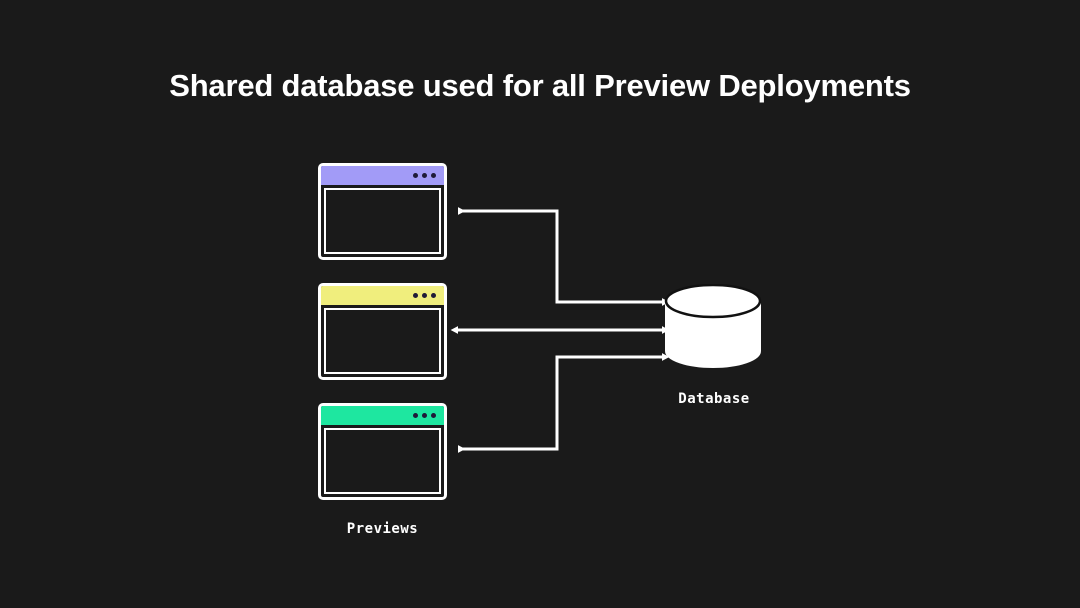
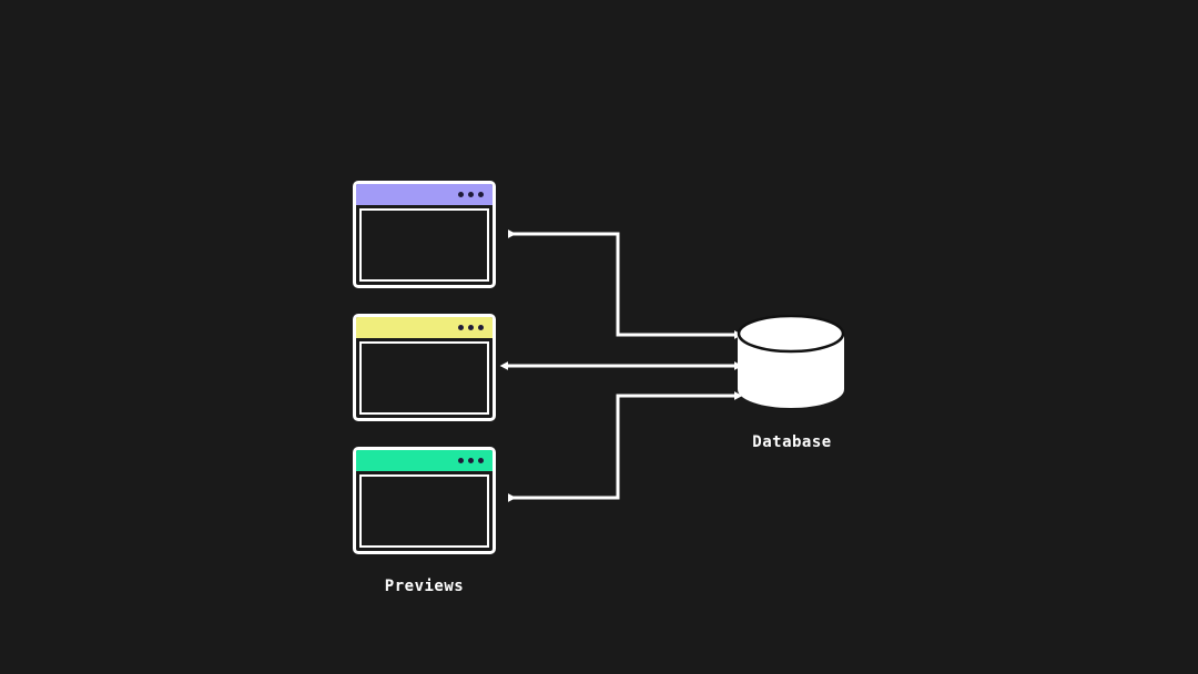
- Shared database used for all Preview Deployments
  Previews
  Database
